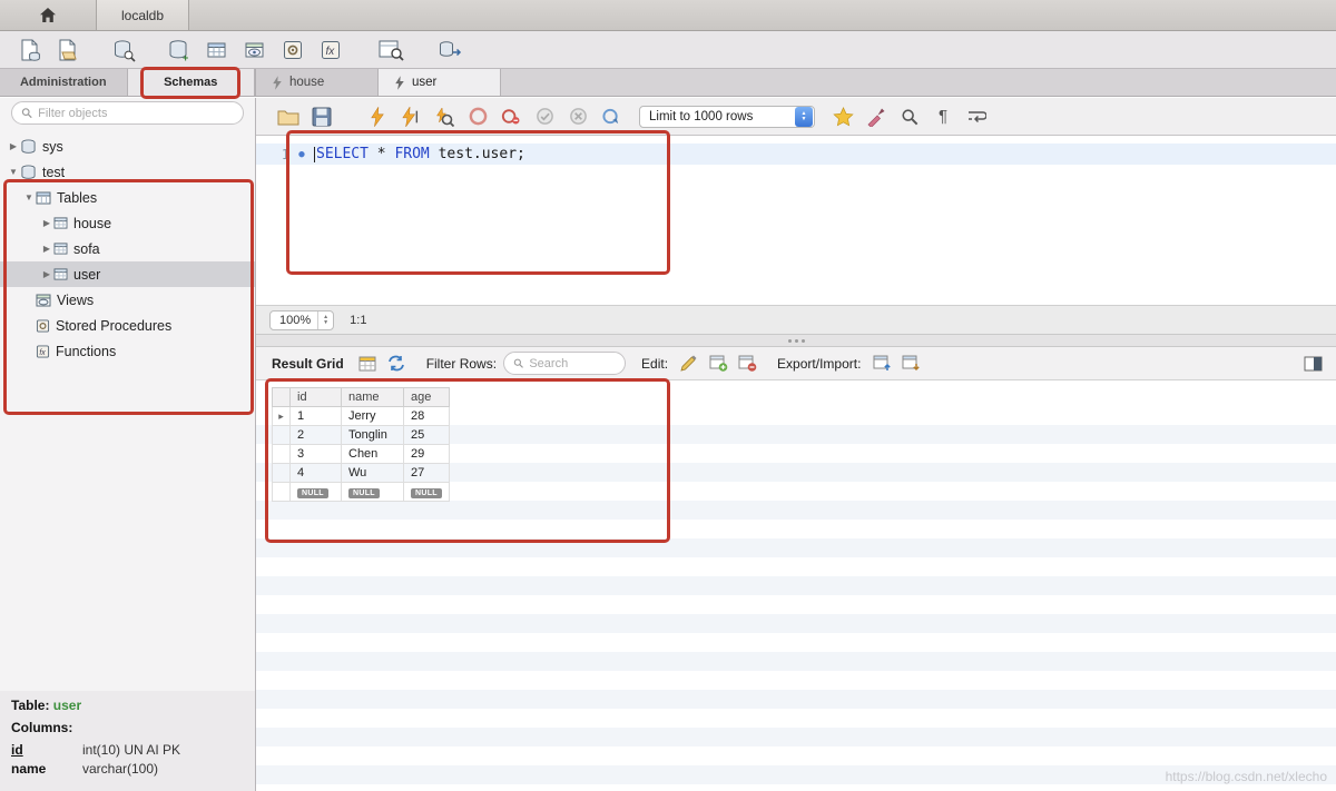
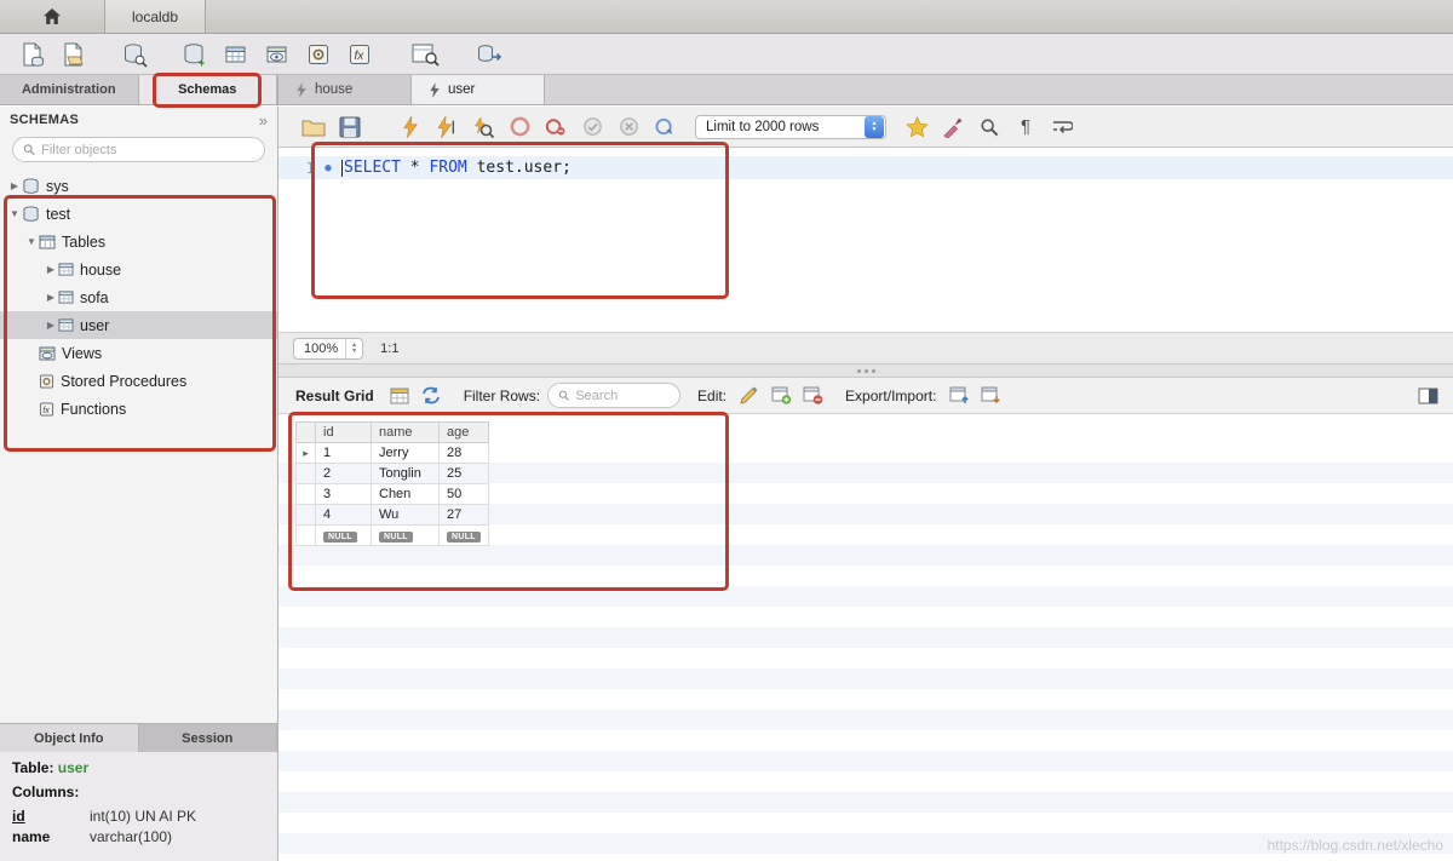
  localdb
  +
  fx
  Administration
  Schemas
  house
  user
+ SCHEMAS
+ »
  Filter objects
  ▶
  sys
  ▼
  test
  ▼
  Tables
  ▶
  house
  ▶
  sofa
  ▶
  user
  Views
  Stored Procedures
  Functions
+ Object Info
+ Session
  Table: user
  Columns:
  id
  int(10) UN AI PK
  name
  varchar(100)
- Limit to 1000 rows
+ Limit to 2000 rows
  ¶
  1
  ●
  SELECT * FROM test.user;
  100%
  1:1
  Result Grid
  Filter Rows:
  Search
  Edit:
  Export/Import:
  	id	name	age
  ▸	1	Jerry	28
  	2	Tonglin	25
- 	3	Chen	29
+ 	3	Chen	50
  	4	Wu	27
  https://blog.csdn.net/xlecho
